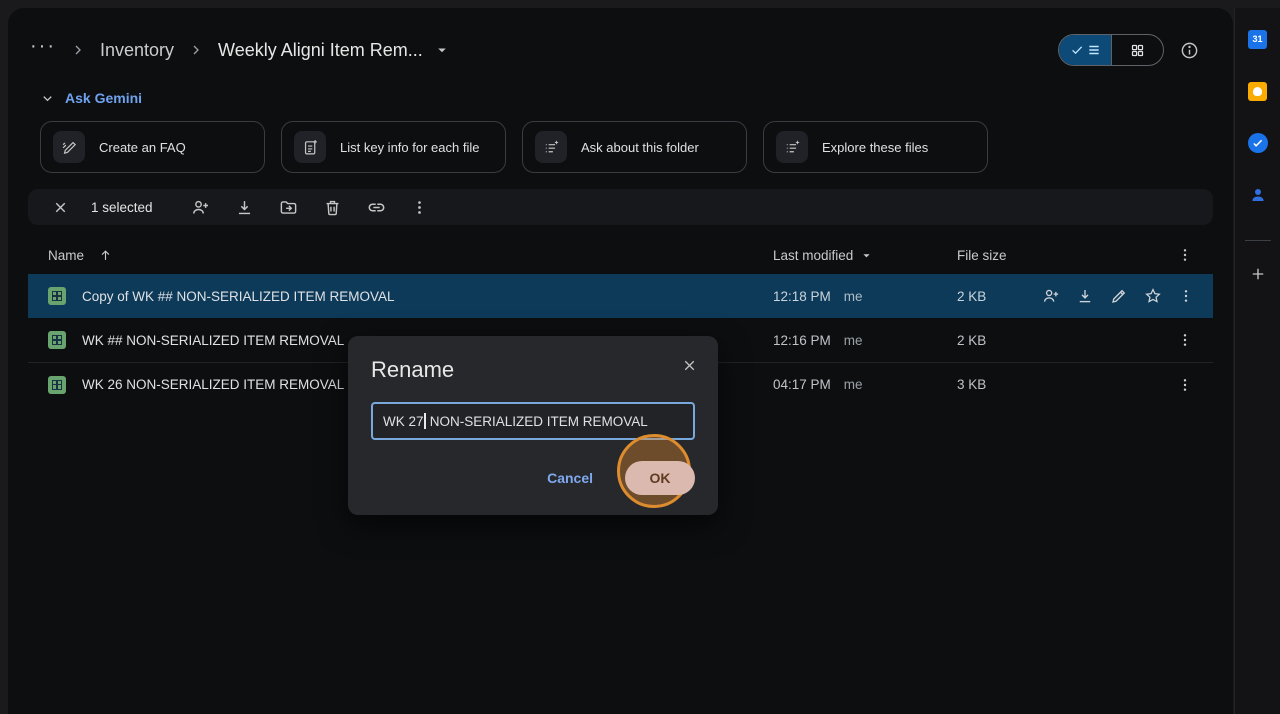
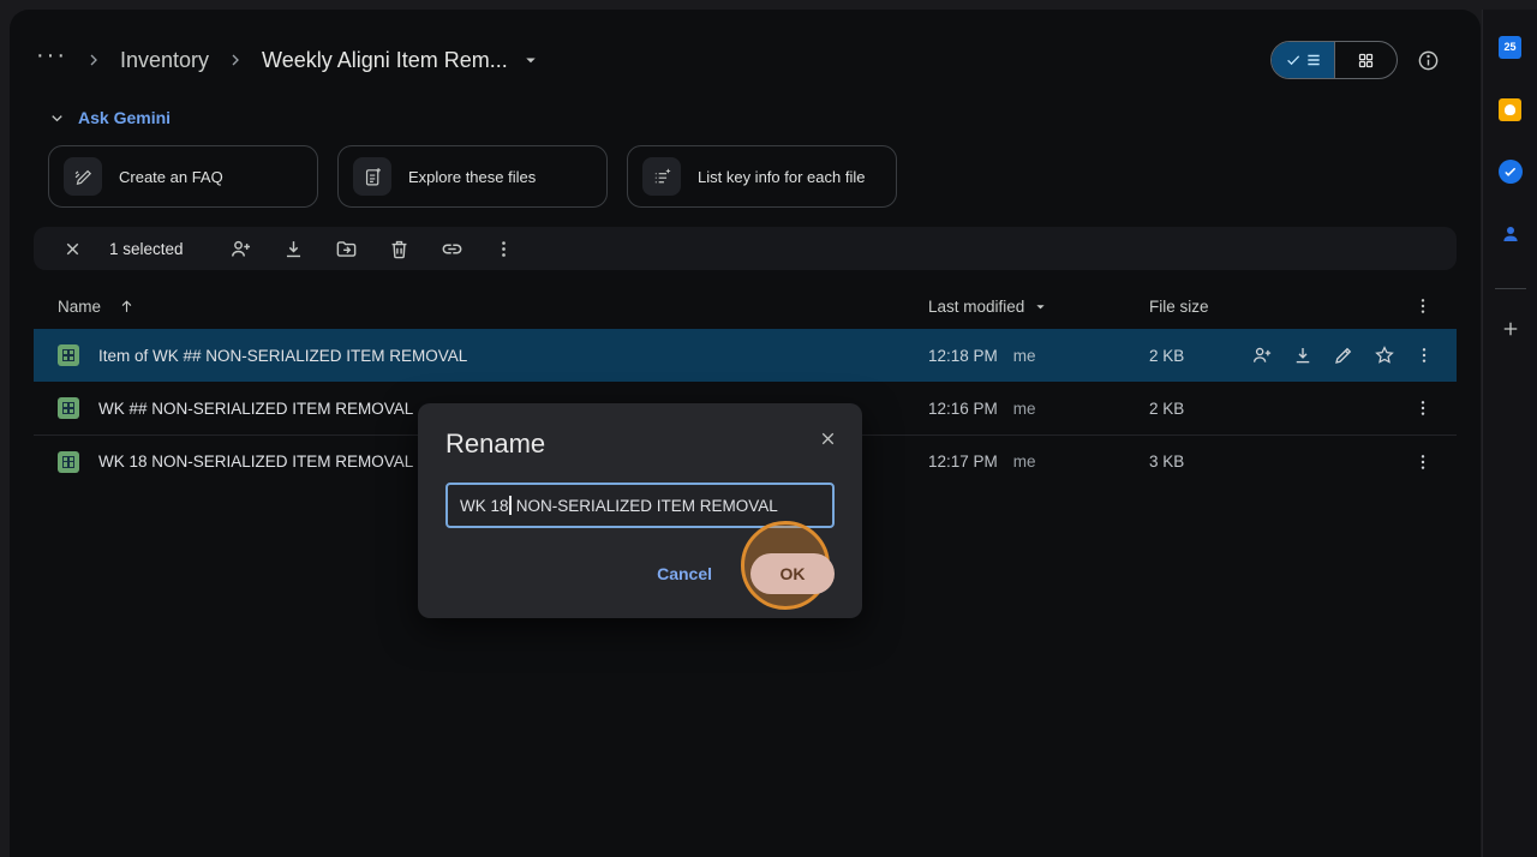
- 31
+ 25
  ···
  Inventory
  Weekly Aligni Item Rem...
  Ask Gemini
  Create an FAQ
- List key info for each file
+ Explore these files
- Ask about this folder
- Explore these files
+ List key info for each file
  1 selected
  Name
  Last modified
  File size
- Copy of WK ## NON-SERIALIZED ITEM REMOVAL
+ Item of WK ## NON-SERIALIZED ITEM REMOVAL
  12:18 PM me
  2 KB
  WK ## NON-SERIALIZED ITEM REMOVAL
  12:16 PM me
  2 KB
- WK 26 NON-SERIALIZED ITEM REMOVAL
+ WK 18 NON-SERIALIZED ITEM REMOVAL
- 04:17 PM me
+ 12:17 PM me
  3 KB
  Rename
- WK 27
+ WK 18
  NON-SERIALIZED ITEM REMOVAL
  Cancel
  OK
